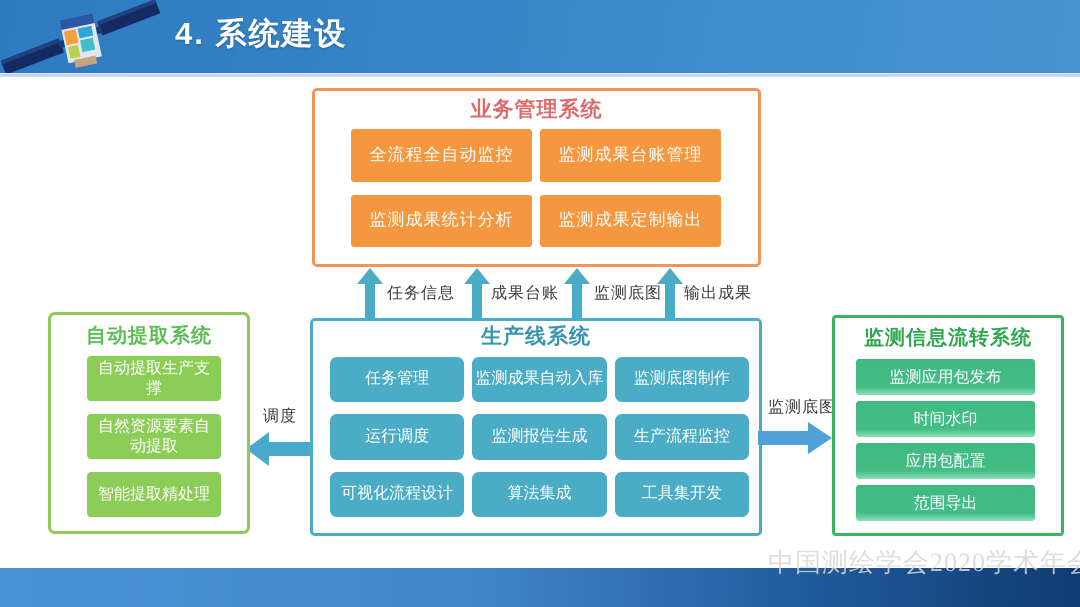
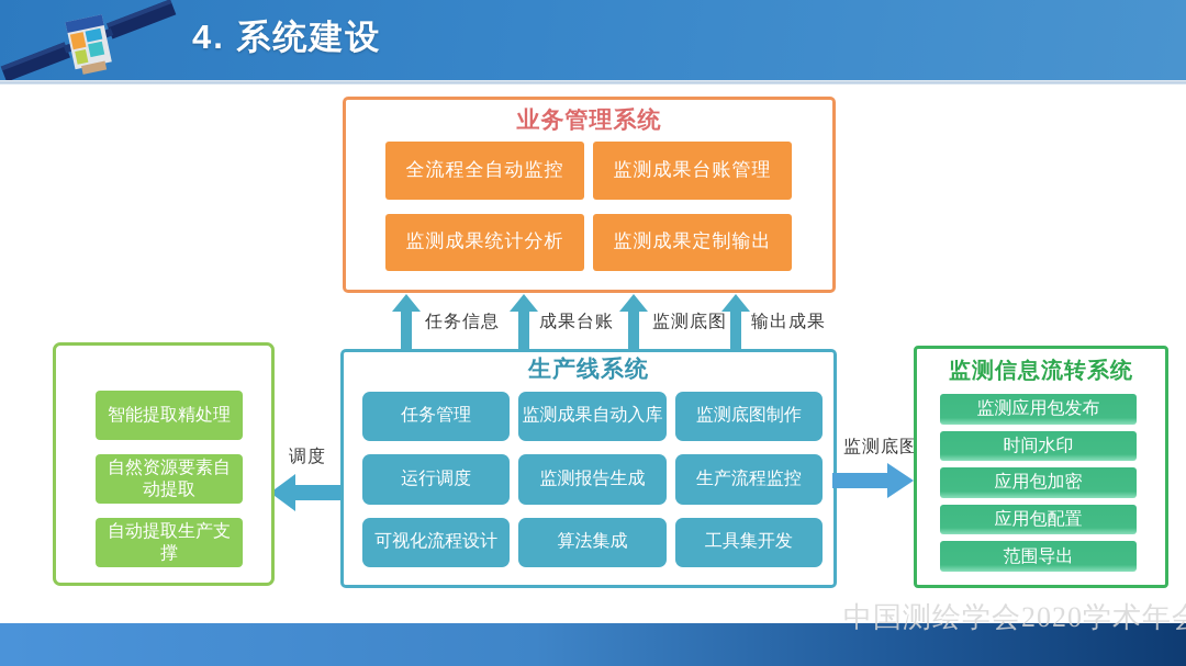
  4. 系统建设
  业务管理系统
  全流程全自动监控
  监测成果台账管理
  监测成果统计分析
  监测成果定制输出
  任务信息
  成果台账
  监测底图
  输出成果
  生产线系统
  任务管理
  监测成果自动入库
  监测底图制作
  运行调度
  监测报告生成
  生产流程监控
  可视化流程设计
  算法集成
  工具集开发
  调度
  监测底图
- 自动提取系统
- 自动提取生产支撑
+ 智能提取精处理
  自然资源要素自动提取
- 智能提取精处理
+ 自动提取生产支撑
  监测信息流转系统
  监测应用包发布
  时间水印
+ 应用包加密
  应用包配置
  范围导出
  中国测绘学会2020学术年
